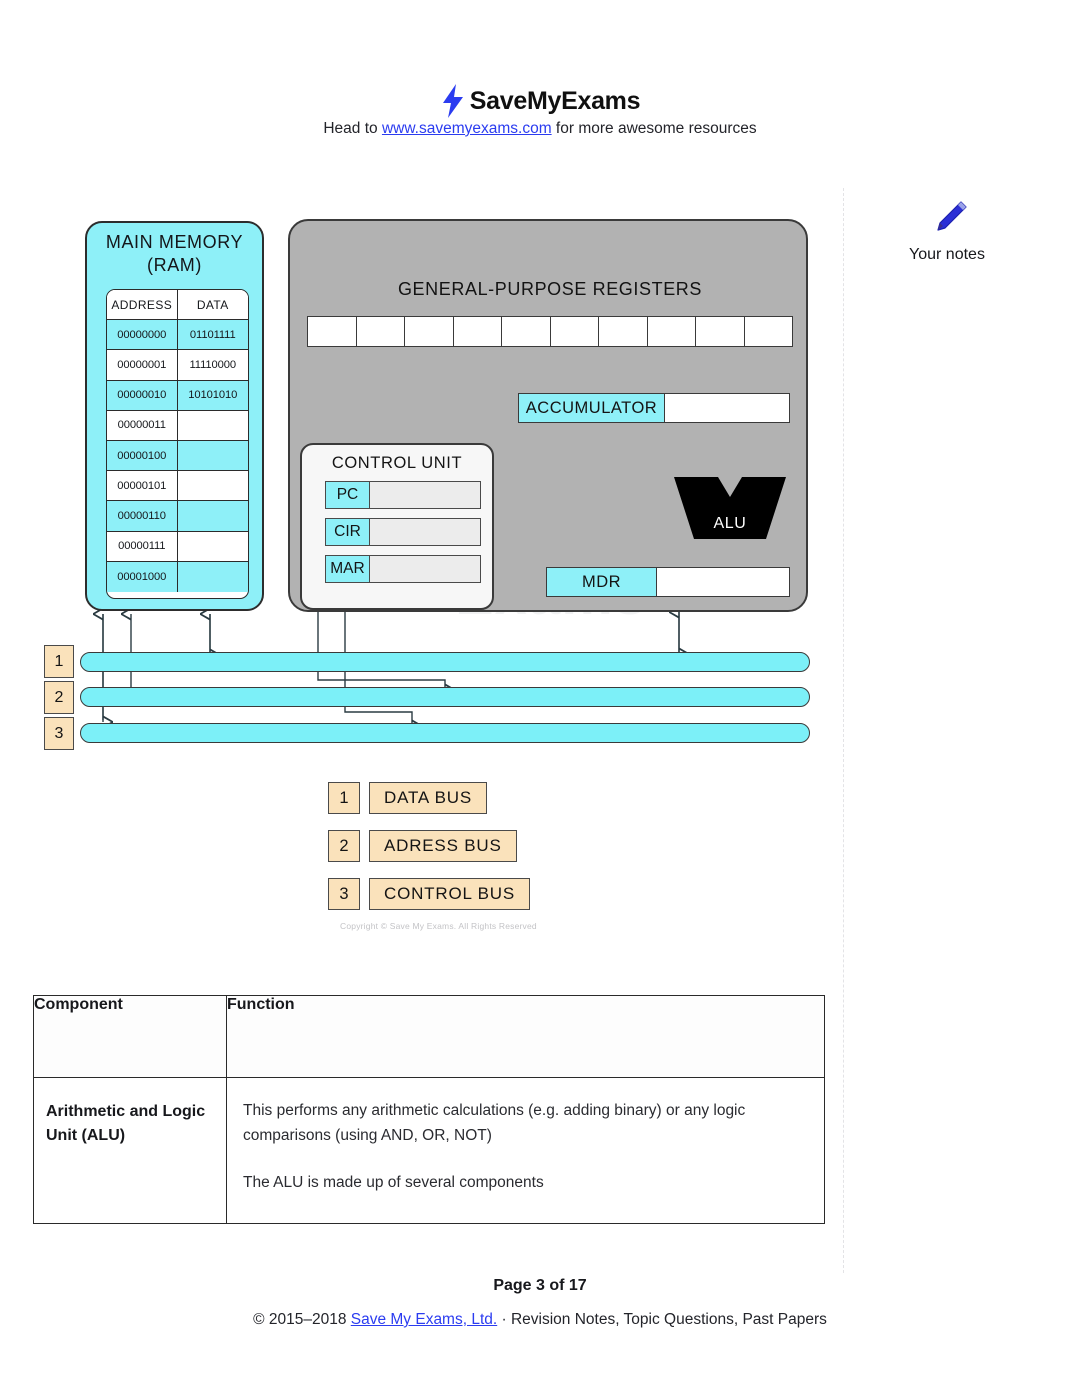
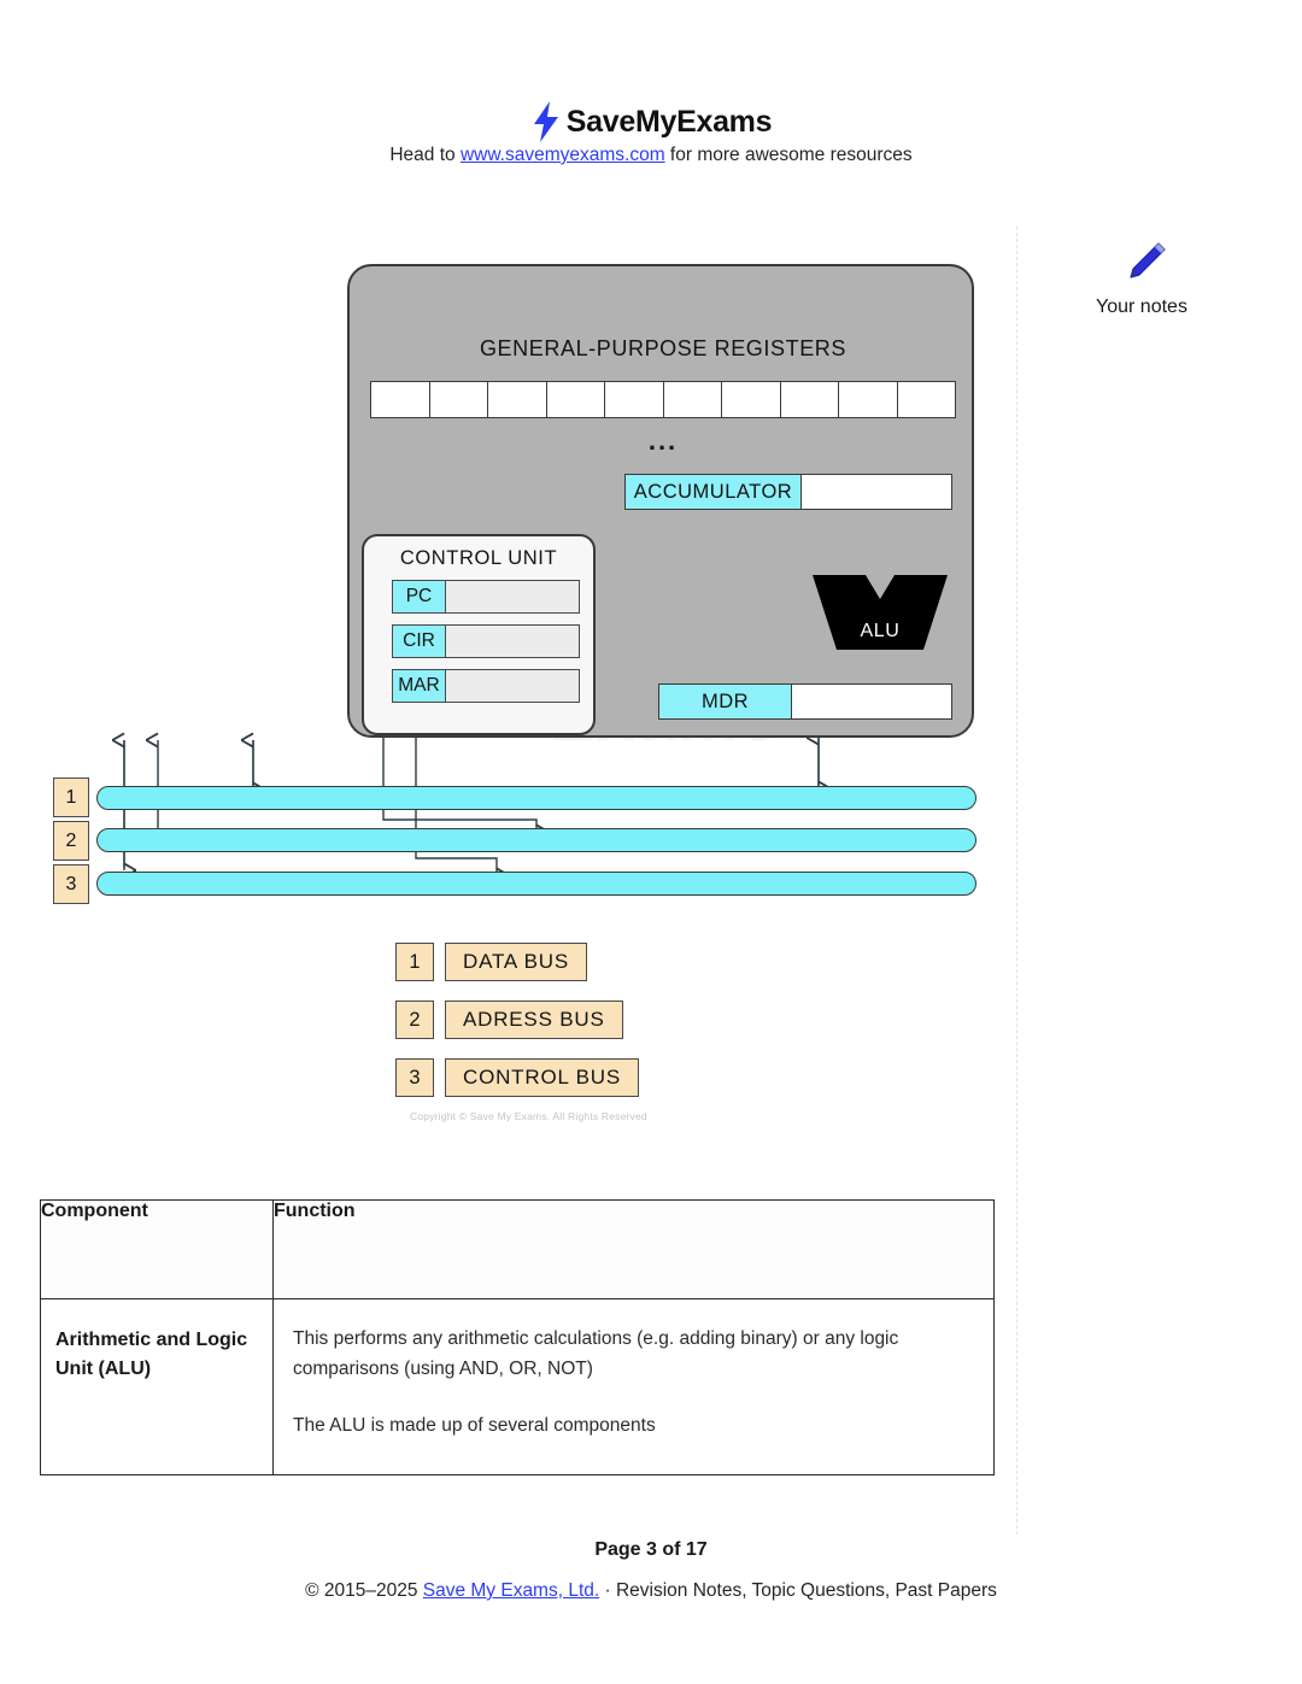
  SaveMyExams
  Head to www.savemyexams.com for more awesome resources
  Your notes
- MAIN MEMORY
- (RAM)
- ADDRESS
- DATA
- 00000000
- 01101111
- 00000001
- 11110000
- 00000010
- 10101010
- 00000011
- 00000100
- 00000101
- 00000110
- 00000111
- 00001000
  GENERAL-PURPOSE REGISTERS
+ ...
  ACCUMULATOR
  MDR
  CONTROL UNIT
  PC
  CIR
  MAR
  ALU
  1
  2
  3
  1
  DATA BUS
  2
  ADRESS BUS
  3
  CONTROL BUS
  Copyright © Save My Exams. All Rights Reserved
  Component	Function
  Arithmetic and Logic Unit (ALU)	This performs any arithmetic calculations (e.g. adding binary) or any logic comparisons (using AND, OR, NOT) The ALU is made up of several components
  Page 3 of 17
- © 2015–2018 Save My Exams, Ltd. · Revision Notes, Topic Questions, Past Papers
+ © 2015–2025 Save My Exams, Ltd. · Revision Notes, Topic Questions, Past Papers
